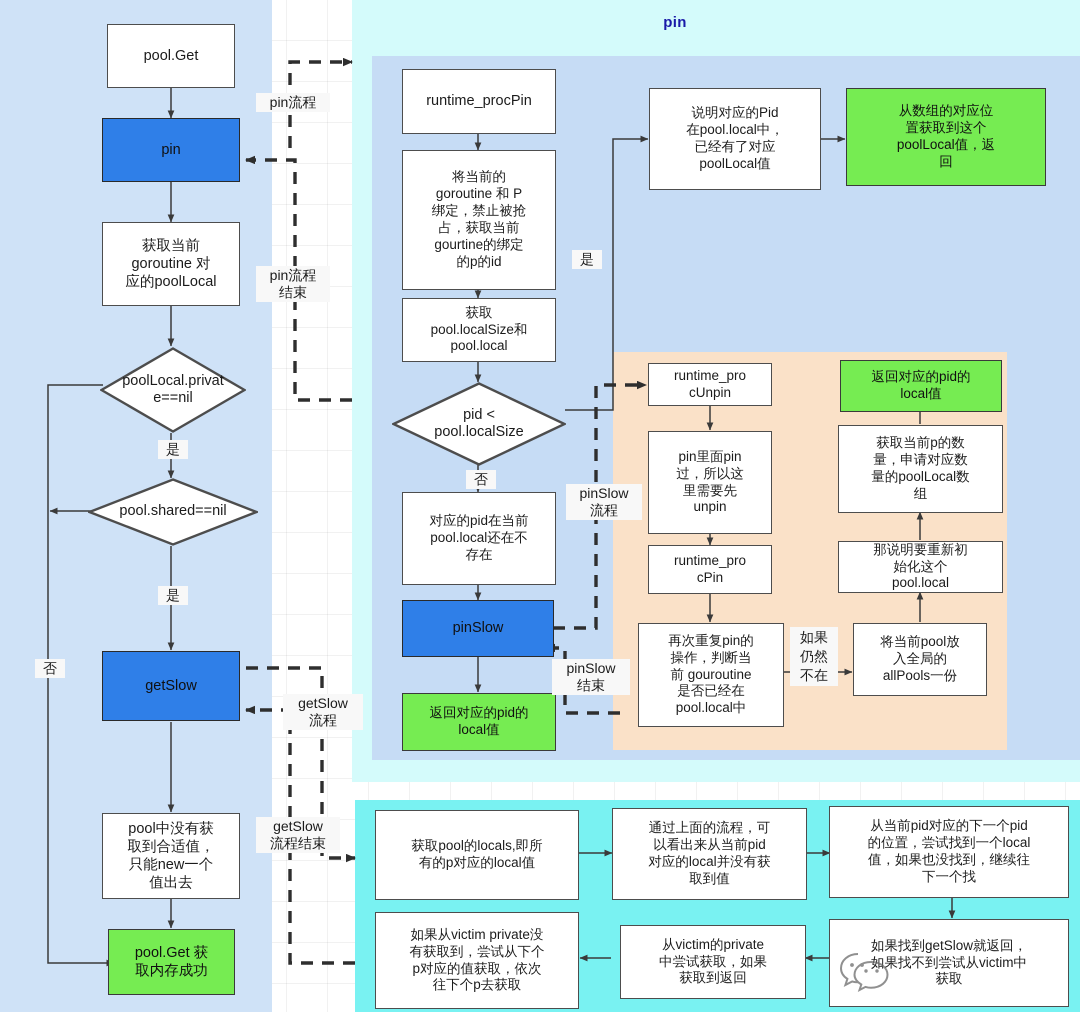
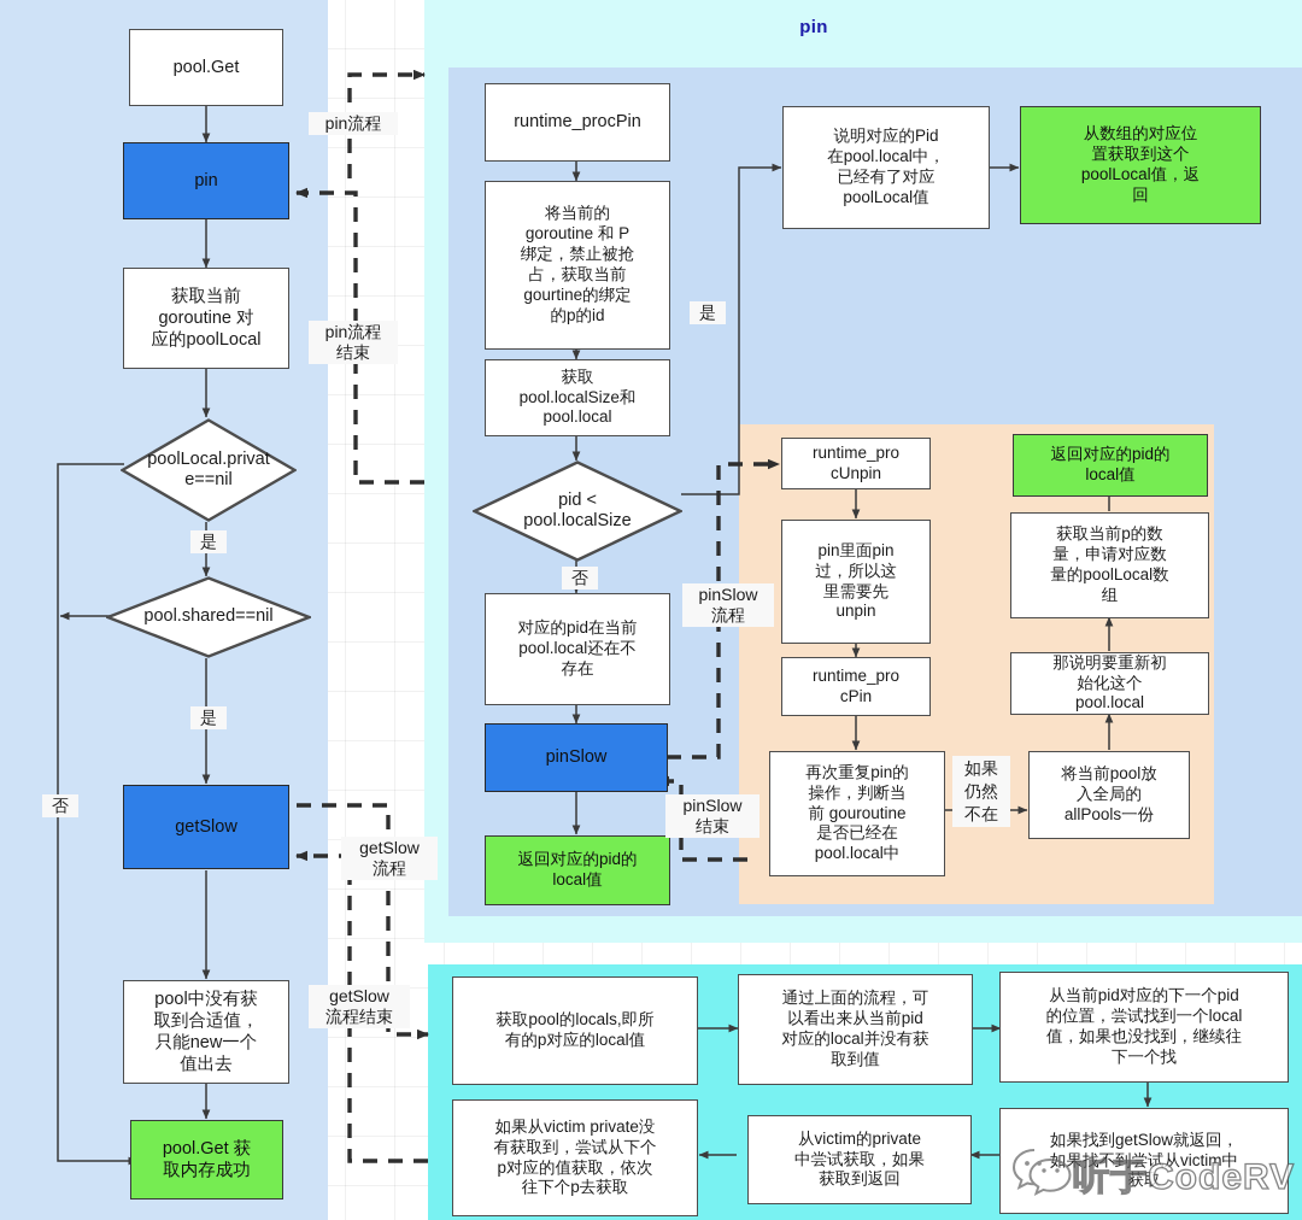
  pin
  pool.Get
  pin
  获取当前
  goroutine 对
  应的poolLocal
  poolLocal.privat
  e==nil
  pool.shared==nil
  getSlow
  pool中没有获
  取到合适值，
  只能new一个
  值出去
  pool.Get 获
  取内存成功
  是
  是
  否
  runtime_procPin
  将当前的
  goroutine 和 P
  绑定，禁止被抢
  占，获取当前
  gourtine的绑定
  的p的id
  获取
  pool.localSize和
  pool.local
  pid <
  pool.localSize
  说明对应的Pid
  在pool.local中，
  已经有了对应
  poolLocal值
  从数组的对应位
  置获取到这个
  poolLocal值，返
  回
  对应的pid在当前
  pool.local还在不
  存在
  pinSlow
  返回对应的pid的
  local值
  是
  否
  runtime_pro
  cUnpin
  pin里面pin
  过，所以这
  里需要先
  unpin
  runtime_pro
  cPin
  再次重复pin的
  操作，判断当
  前 gouroutine
  是否已经在
  pool.local中
  将当前pool放
  入全局的
  allPools一份
  那说明要重新初
  始化这个
  pool.local
  获取当前p的数
  量，申请对应数
  量的poolLocal数
  组
  返回对应的pid的
  local值
  如果
  仍然
  不在
  获取pool的locals,即所
  有的p对应的local值
  通过上面的流程，可
  以看出来从当前pid
  对应的local并没有获
  取到值
  从当前pid对应的下一个pid
  的位置，尝试找到一个local
  值，如果也没找到，继续往
  下一个找
  如果找到getSlow就返回，
  如果找不到尝试从victim中
  获取
  从victim的private
  中尝试获取，如果
  获取到返回
  如果从victim private没
  有获取到，尝试从下个
  p对应的值获取，依次
  往下个p去获取
  pin流程
  pin流程
  结束
  getSlow
  流程
  getSlow
  流程结束
  pinSlow
  流程
  pinSlow
  结束
+ 听于CodeRV
